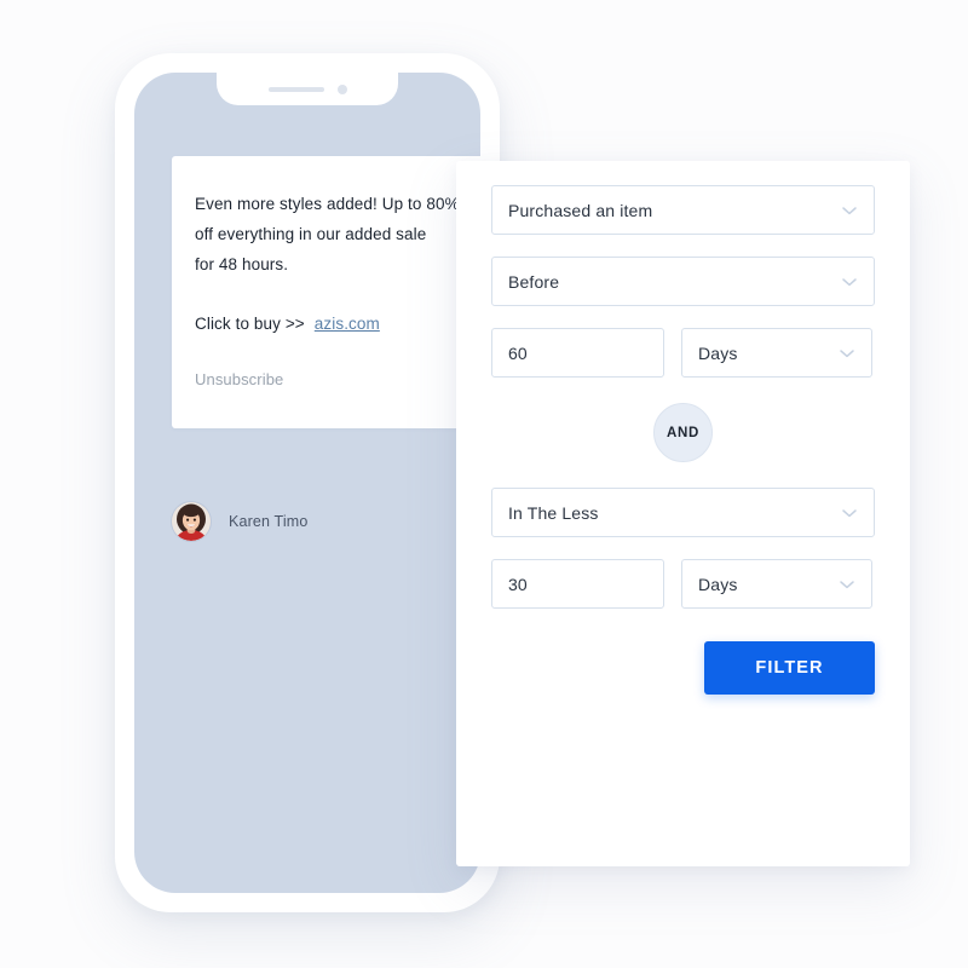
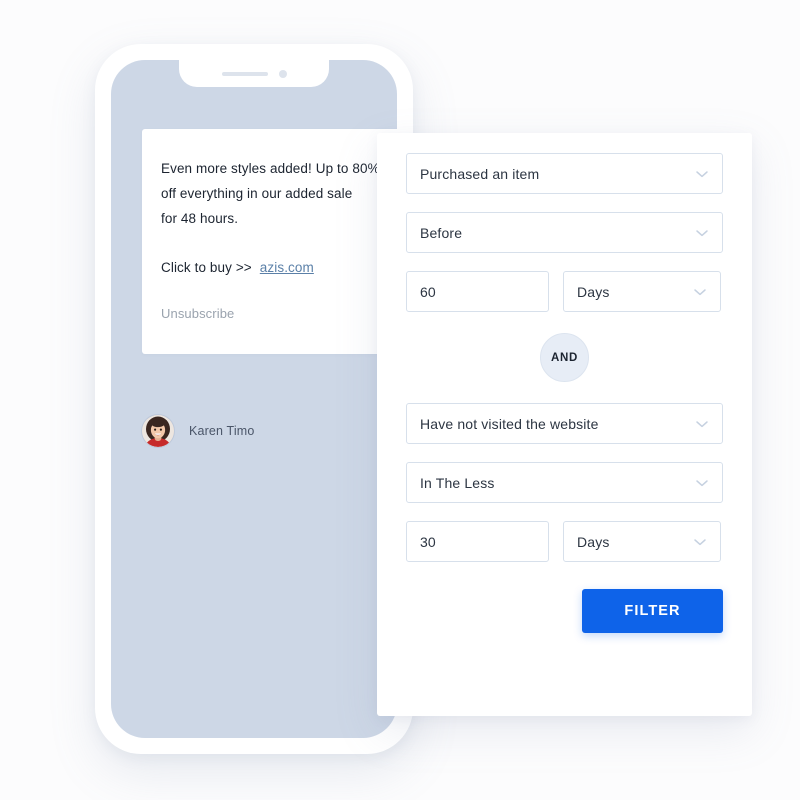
  Even more styles added! Up to 80%
  off everything in our added sale
  for 48 hours.
  Click to buy >> azis.com
  Unsubscribe
  Karen Timo
  Purchased an item
  Before
  60
  Days
  AND
+ Have not visited the website
  In The Less
  30
  Days
  FILTER
